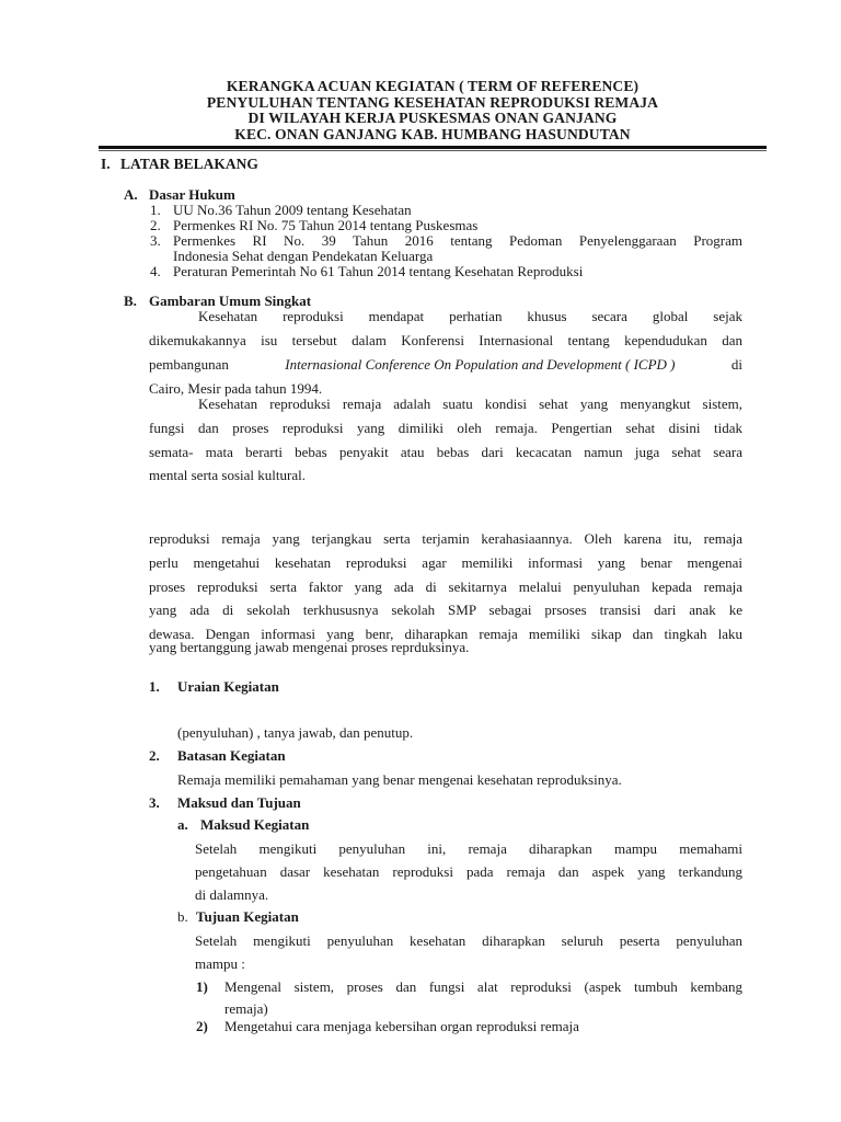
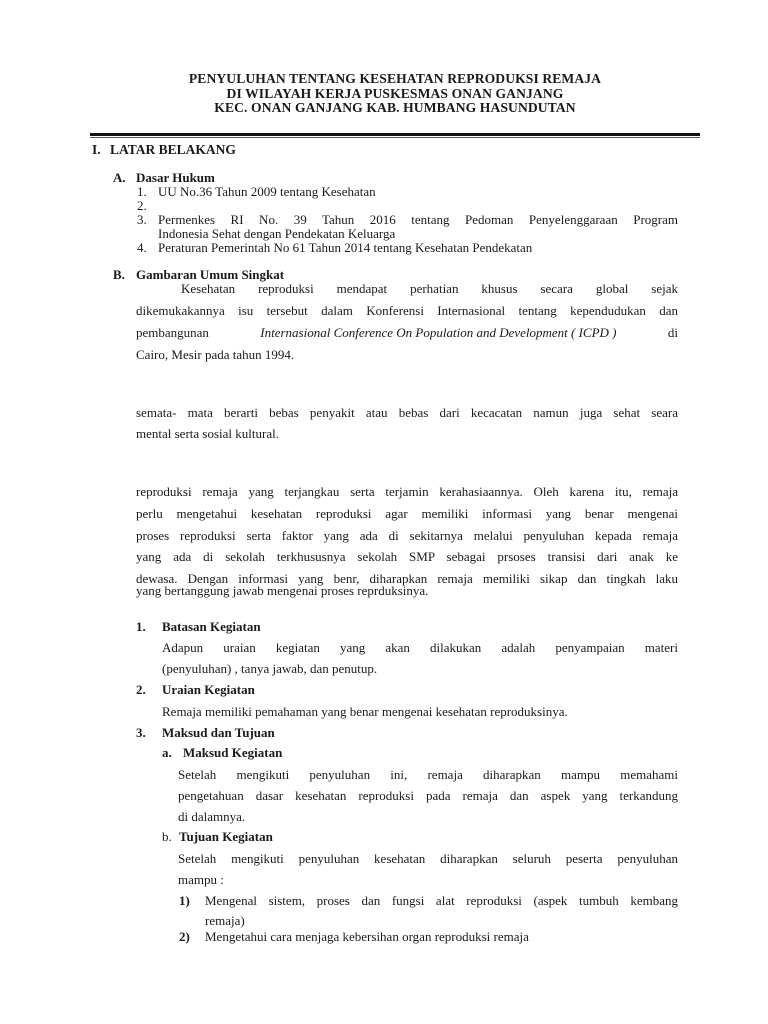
- KERANGKA ACUAN KEGIATAN ( TERM OF REFERENCE)
  PENYULUHAN TENTANG KESEHATAN REPRODUKSI REMAJA
  DI WILAYAH KERJA PUSKESMAS ONAN GANJANG
  KEC. ONAN GANJANG KAB. HUMBANG HASUNDUTAN
  I.
  LATAR BELAKANG
  A.
  Dasar Hukum
  1.
  UU No.36 Tahun 2009 tentang Kesehatan
  2.
- Permenkes RI No. 75 Tahun 2014 tentang Puskesmas
  3.
  Permenkes RI No. 39 Tahun 2016 tentang Pedoman Penyelenggaraan Program
  Indonesia Sehat dengan Pendekatan Keluarga
  4.
- Peraturan Pemerintah No 61 Tahun 2014 tentang Kesehatan Reproduksi
+ Peraturan Pemerintah No 61 Tahun 2014 tentang Kesehatan Pendekatan
  B.
  Gambaran Umum Singkat
  Kesehatan reproduksi mendapat perhatian khusus secara global sejak
  dikemukakannya isu tersebut dalam Konferensi Internasional tentang kependudukan dan
  pembangunan
  Internasional Conference On Population and Development ( ICPD )
  di
  Cairo, Mesir pada tahun 1994.
- Kesehatan reproduksi remaja adalah suatu kondisi sehat yang menyangkut sistem,
- fungsi dan proses reproduksi yang dimiliki oleh remaja. Pengertian sehat disini tidak
  semata- mata berarti bebas penyakit atau bebas dari kecacatan namun juga sehat seara
  mental serta sosial kultural.
  reproduksi remaja yang terjangkau serta terjamin kerahasiaannya. Oleh karena itu, remaja
  perlu mengetahui kesehatan reproduksi agar memiliki informasi yang benar mengenai
  proses reproduksi serta faktor yang ada di sekitarnya melalui penyuluhan kepada remaja
  yang ada di sekolah terkhususnya sekolah SMP sebagai prsoses transisi dari anak ke
  dewasa. Dengan informasi yang benr, diharapkan remaja memiliki sikap dan tingkah laku
  yang bertanggung jawab mengenai proses reprduksinya.
  1.
- Uraian Kegiatan
+ Batasan Kegiatan
+ Adapun uraian kegiatan yang akan dilakukan adalah penyampaian materi
  (penyuluhan) , tanya jawab, dan penutup.
  2.
- Batasan Kegiatan
+ Uraian Kegiatan
  Remaja memiliki pemahaman yang benar mengenai kesehatan reproduksinya.
  3.
  Maksud dan Tujuan
  a.
  Maksud Kegiatan
  Setelah mengikuti penyuluhan ini, remaja diharapkan mampu memahami
  pengetahuan dasar kesehatan reproduksi pada remaja dan aspek yang terkandung
  di dalamnya.
  b.
  Tujuan Kegiatan
  Setelah mengikuti penyuluhan kesehatan diharapkan seluruh peserta penyuluhan
  mampu :
  1)
  Mengenal sistem, proses dan fungsi alat reproduksi (aspek tumbuh kembang
  remaja)
  2)
  Mengetahui cara menjaga kebersihan organ reproduksi remaja
